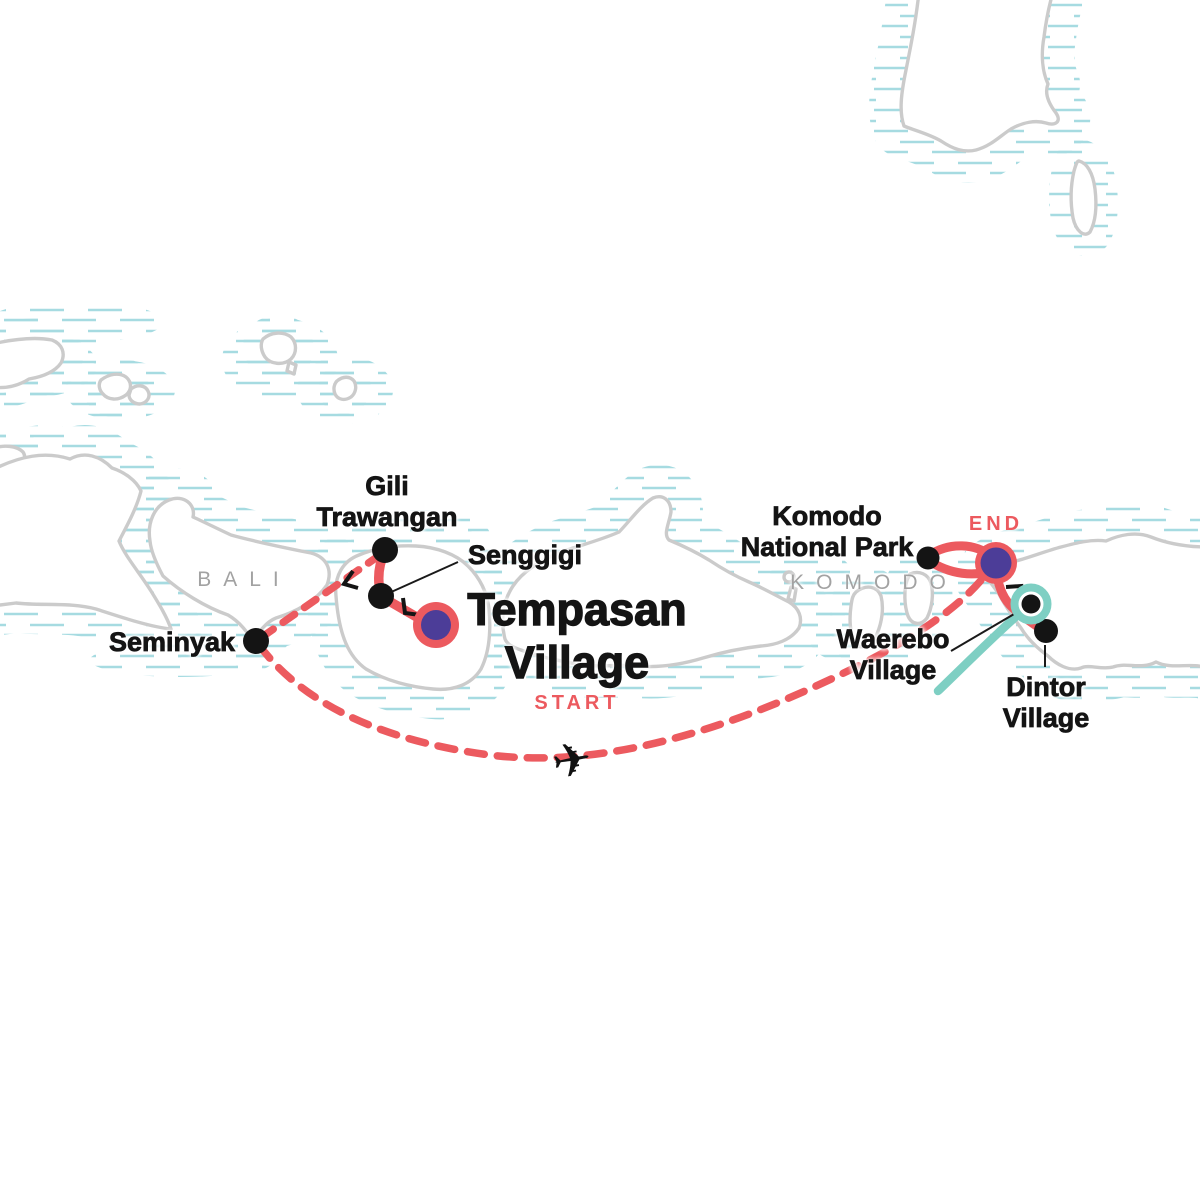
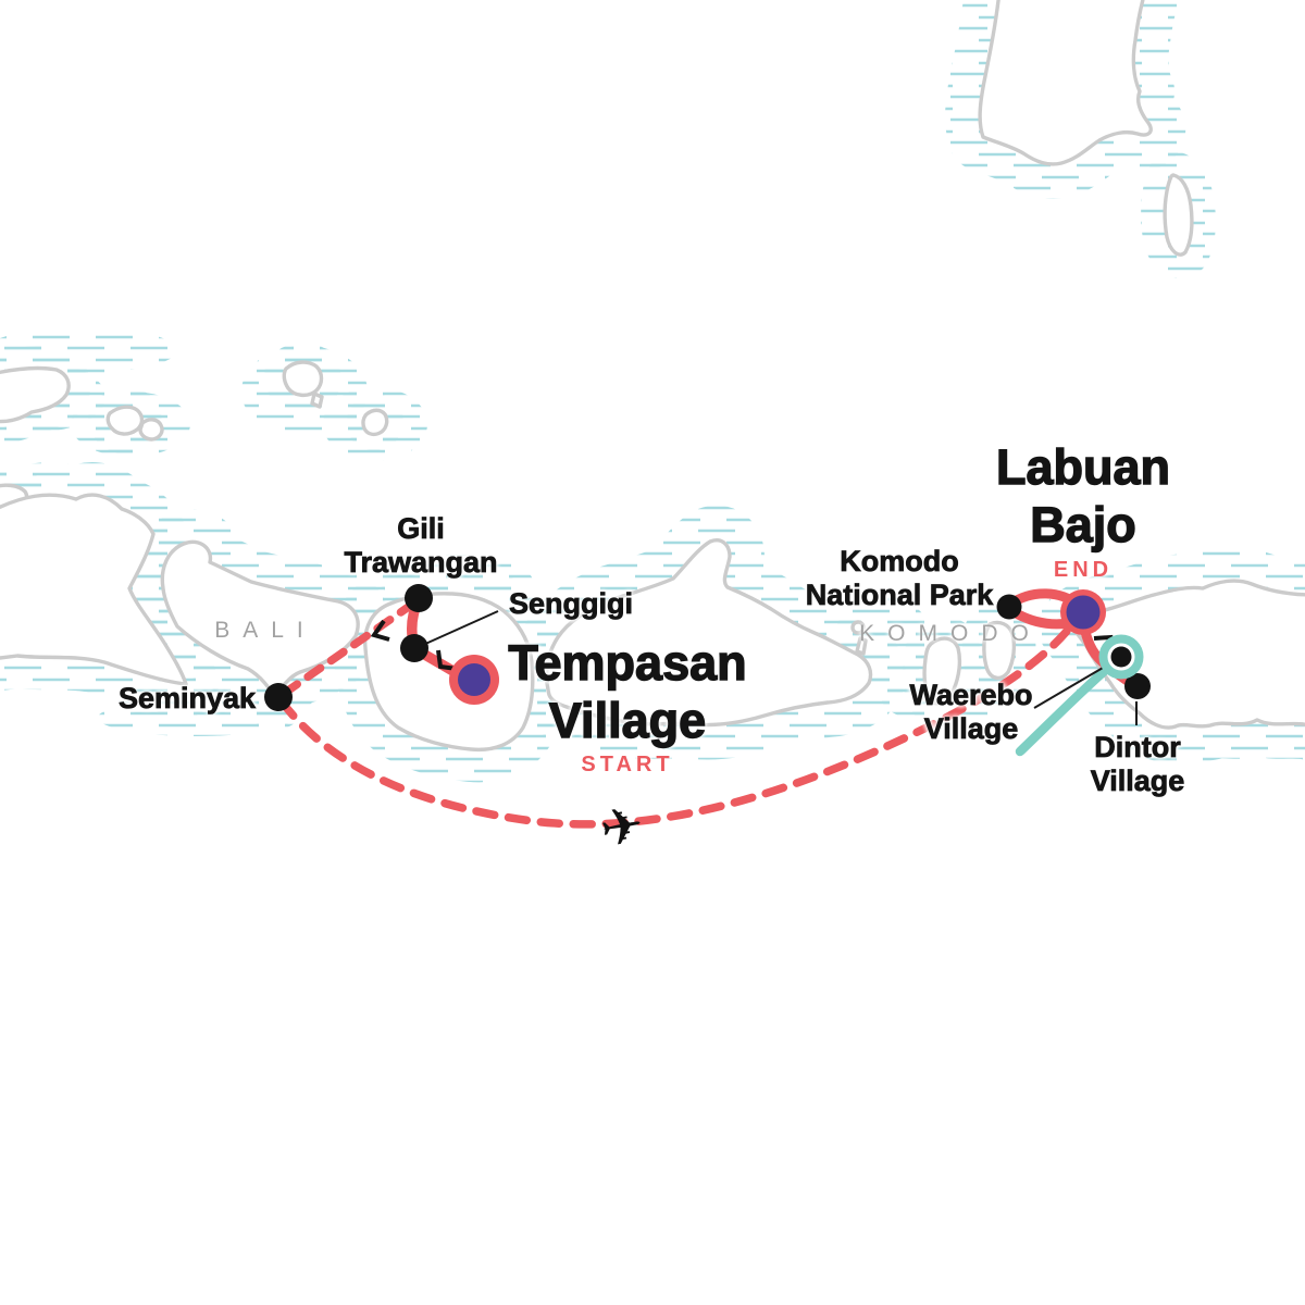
  BALI
  KOMODO
  Gili Trawangan
  Senggigi
  Seminyak
  Komodo National Park
  Waerebo Village
  Dintor Village
  Tempasan Village
  START
+ Labuan Bajo
  END
